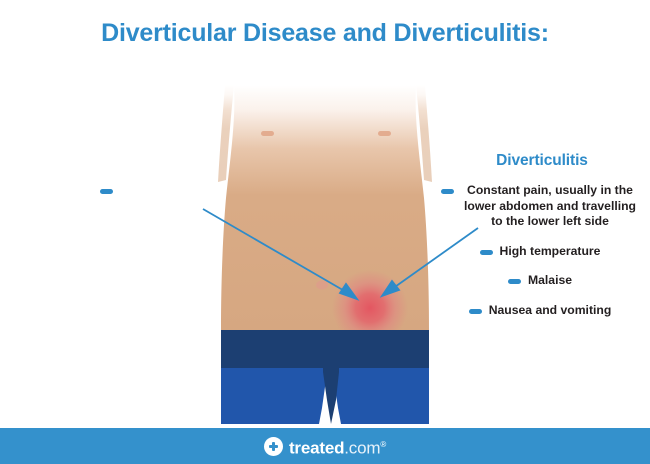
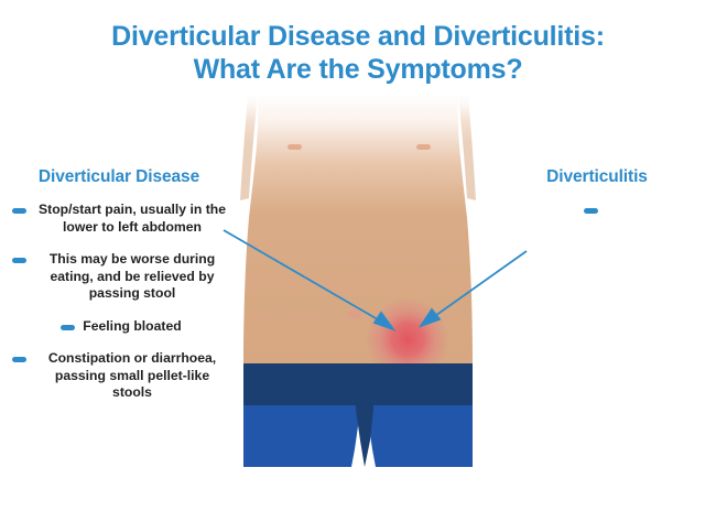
  Diverticular Disease and Diverticulitis:
+ What Are the Symptoms?
+ Diverticular Disease
+ Stop/start pain, usually in the lower to left abdomen
+ This may be worse during eating, and be relieved by passing stool
+ Feeling bloated
+ Constipation or diarrhoea, passing small pellet-like stools
  Diverticulitis
- Constant pain, usually in the lower abdomen and travelling to the lower left side
- High temperature
- Malaise
- Nausea and vomiting
- treated.com®
